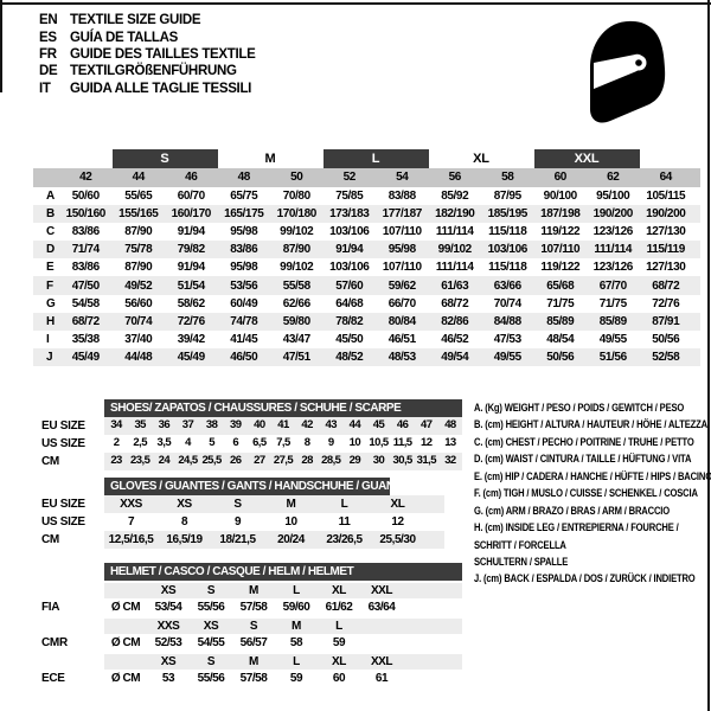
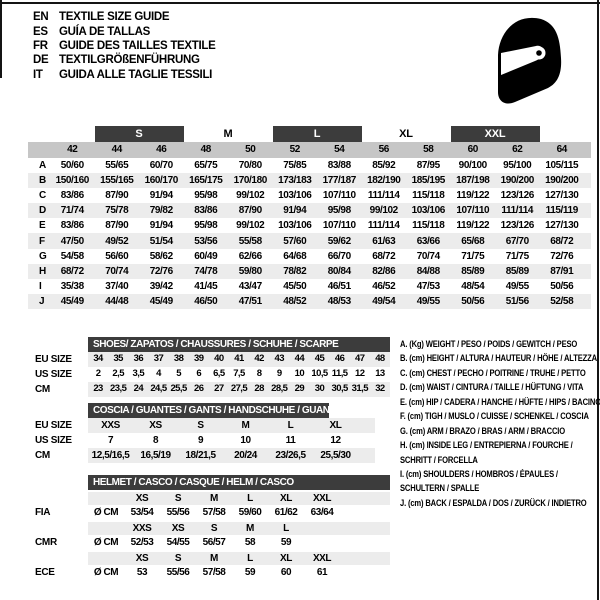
  EN
  TEXTILE SIZE GUIDE
  ES
  GUÍA DE TALLAS
  FR
  GUIDE DES TAILLES TEXTILE
  DE
  TEXTILGRÖßENFÜHRUNG
  IT
  GUIDA ALLE TAGLIE TESSILI
  S
  M
  L
  XL
  XXL
  42
  44
  46
  48
  50
  52
  54
  56
  58
  60
  62
  64
  A
  50/60
  55/65
  60/70
  65/75
  70/80
  75/85
  83/88
  85/92
  87/95
  90/100
  95/100
  105/115
  B
  150/160
  155/165
  160/170
  165/175
  170/180
  173/183
  177/187
  182/190
  185/195
  187/198
  190/200
  190/200
  C
  83/86
  87/90
  91/94
  95/98
  99/102
  103/106
  107/110
  111/114
  115/118
  119/122
  123/126
  127/130
  D
  71/74
  75/78
  79/82
  83/86
  87/90
  91/94
  95/98
  99/102
  103/106
  107/110
  111/114
  115/119
  E
  83/86
  87/90
  91/94
  95/98
  99/102
  103/106
  107/110
  111/114
  115/118
  119/122
  123/126
  127/130
  F
  47/50
  49/52
  51/54
  53/56
  55/58
  57/60
  59/62
  61/63
  63/66
  65/68
  67/70
  68/72
  G
  54/58
  56/60
  58/62
  60/49
  62/66
  64/68
  66/70
  68/72
  70/74
  71/75
  71/75
  72/76
  H
  68/72
  70/74
  72/76
  74/78
  59/80
  78/82
  80/84
  82/86
  84/88
  85/89
  85/89
  87/91
  I
  35/38
  37/40
  39/42
  41/45
  43/47
  45/50
  46/51
  46/52
  47/53
  48/54
  49/55
  50/56
  J
  45/49
  44/48
  45/49
  46/50
  47/51
  48/52
  48/53
  49/54
  49/55
  50/56
  51/56
  52/58
  SHOES/ ZAPATOS / CHAUSSURES / SCHUHE / SCARPE
  EU SIZE
  34
  35
  36
  37
  38
  39
  40
  41
  42
  43
  44
  45
  46
  47
  48
  US SIZE
  2
  2,5
  3,5
  4
  5
  6
  6,5
  7,5
  8
  9
  10
  10,5
  11,5
  12
  13
  CM
  23
  23,5
  24
  24,5
  25,5
  26
  27
  27,5
  28
  28,5
  29
  30
  30,5
  31,5
  32
- GLOVES / GUANTES / GANTS / HANDSCHUHE / GUANTI
+ COSCIA / GUANTES / GANTS / HANDSCHUHE / GUANTI
  EU SIZE
  XXS
  XS
  S
  M
  L
  XL
  US SIZE
  7
  8
  9
  10
  11
  12
  CM
  12,5/16,5
  16,5/19
  18/21,5
  20/24
  23/26,5
  25,5/30
- HELMET / CASCO / CASQUE / HELM / HELMET
+ HELMET / CASCO / CASQUE / HELM / CASCO
  XS
  S
  M
  L
  XL
  XXL
  FIA
  Ø CM
  53/54
  55/56
  57/58
  59/60
  61/62
  63/64
  XXS
  XS
  S
  M
  L
  CMR
  Ø CM
  52/53
  54/55
  56/57
  58
  59
  XS
  S
  M
  L
  XL
  XXL
  ECE
  Ø CM
  53
  55/56
  57/58
  59
  60
  61
  A. (Kg) WEIGHT / PESO / POIDS / GEWITCH / PESO
  B. (cm) HEIGHT / ALTURA / HAUTEUR / HÖHE / ALTEZZA
  C. (cm) CHEST / PECHO / POITRINE / TRUHE / PETTO
  D. (cm) WAIST / CINTURA / TAILLE / HÜFTUNG / VITA
  E. (cm) HIP / CADERA / HANCHE / HÜFTE / HIPS / BACINO
  F. (cm) TIGH / MUSLO / CUISSE / SCHENKEL / COSCIA
  G. (cm) ARM / BRAZO / BRAS / ARM / BRACCIO
  H. (cm) INSIDE LEG / ENTREPIERNA / FOURCHE /
  SCHRITT / FORCELLA
+ I. (cm) SHOULDERS / HOMBROS / ÉPAULES /
  SCHULTERN / SPALLE
  J. (cm) BACK / ESPALDA / DOS / ZURÜCK / INDIETRO
